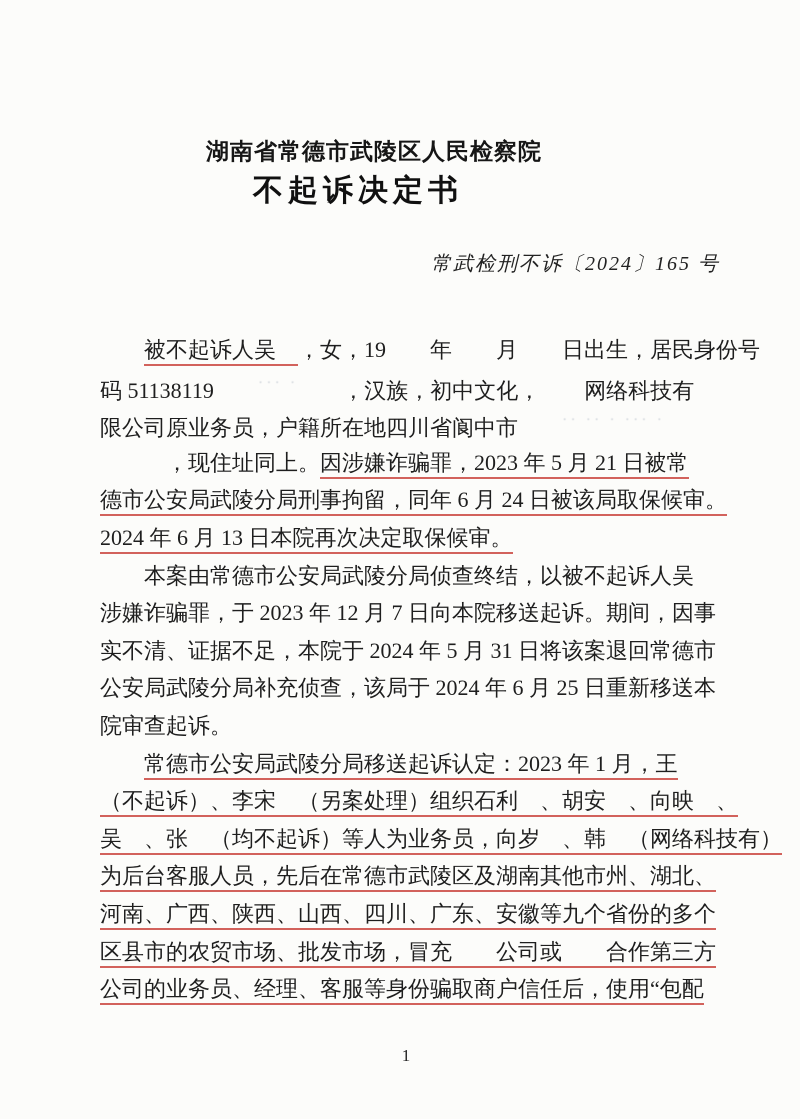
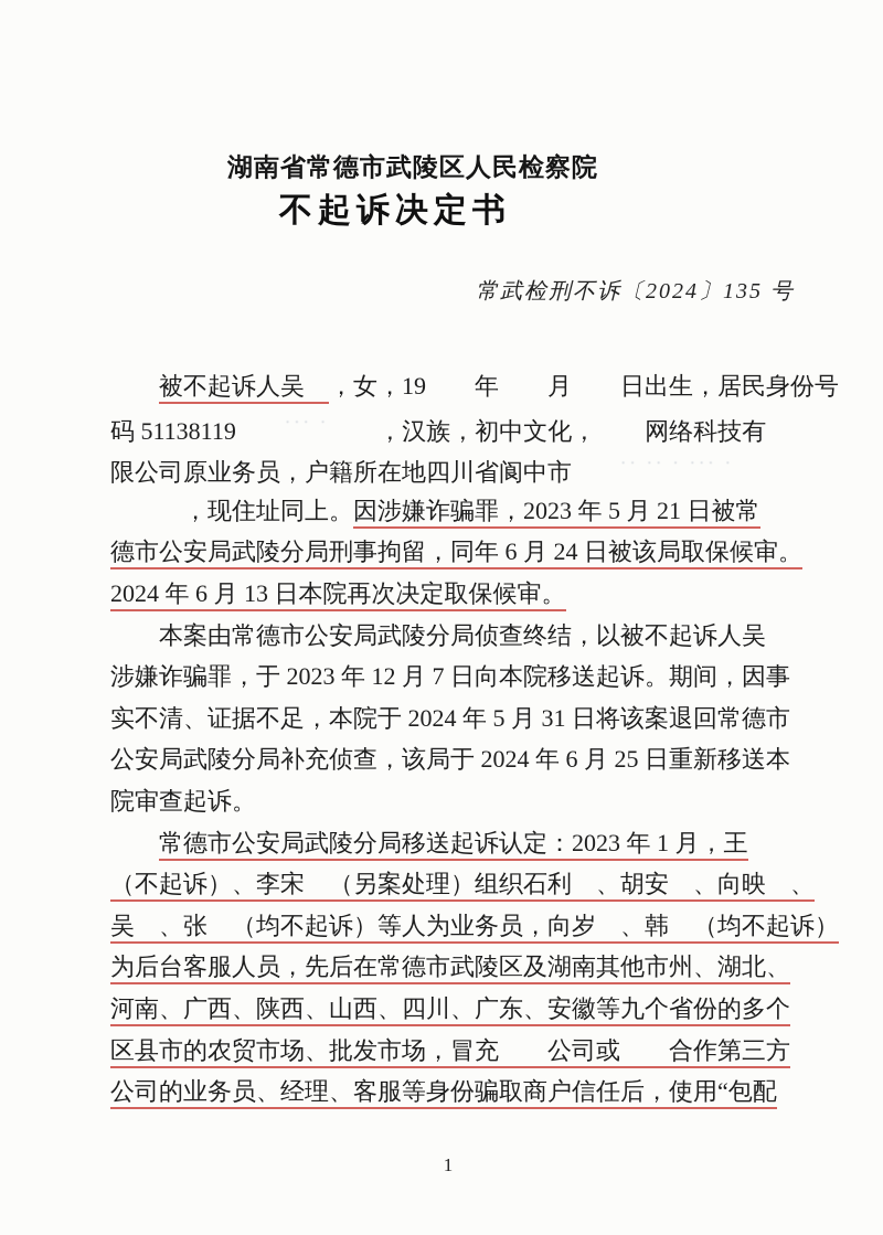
  湖南省常德市武陵区人民检察院
  不起诉决定书
- 常武检刑不诉〔2024〕165 号
+ 常武检刑不诉〔2024〕135 号
  被不起诉人吴 ，女，19 年 月 日出生，居民身份号
  码 51138119 ˙˙˙ ˙ ，汉族，初中文化， 网络科技有
  限公司原业务员，户籍所在地四川省阆中市 ˙˙ ˙˙ ˙ ˙˙˙ ˙
  ，现住址同上。因涉嫌诈骗罪，2023 年 5 月 21 日被常
  德市公安局武陵分局刑事拘留，同年 6 月 24 日被该局取保候审。
  2024 年 6 月 13 日本院再次决定取保候审。
  本案由常德市公安局武陵分局侦查终结，以被不起诉人吴
  涉嫌诈骗罪，于 2023 年 12 月 7 日向本院移送起诉。期间，因事
  实不清、证据不足，本院于 2024 年 5 月 31 日将该案退回常德市
  公安局武陵分局补充侦查，该局于 2024 年 6 月 25 日重新移送本
  院审查起诉。
  常德市公安局武陵分局移送起诉认定：2023 年 1 月，王
  （不起诉）、李宋 （另案处理）组织石利 、胡安 、向映 、
- 吴 、张 （均不起诉）等人为业务员，向岁 、韩 （网络科技有）
+ 吴 、张 （均不起诉）等人为业务员，向岁 、韩 （均不起诉）
  为后台客服人员，先后在常德市武陵区及湖南其他市州、湖北、
  河南、广西、陕西、山西、四川、广东、安徽等九个省份的多个
  区县市的农贸市场、批发市场，冒充 公司或 合作第三方
  公司的业务员、经理、客服等身份骗取商户信任后，使用“包配
  1
